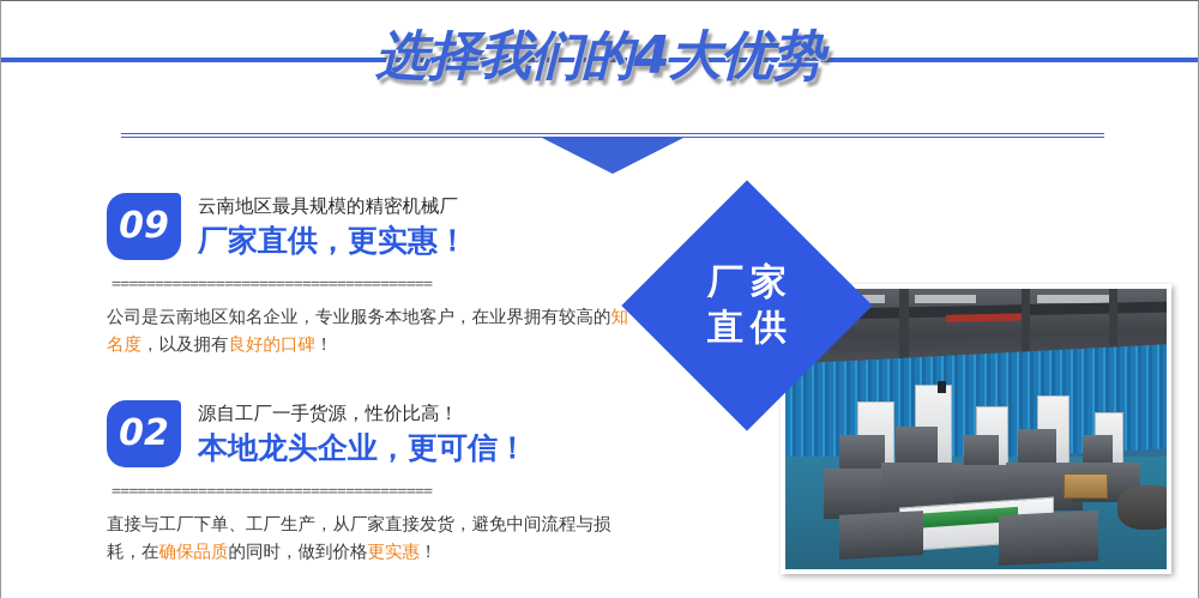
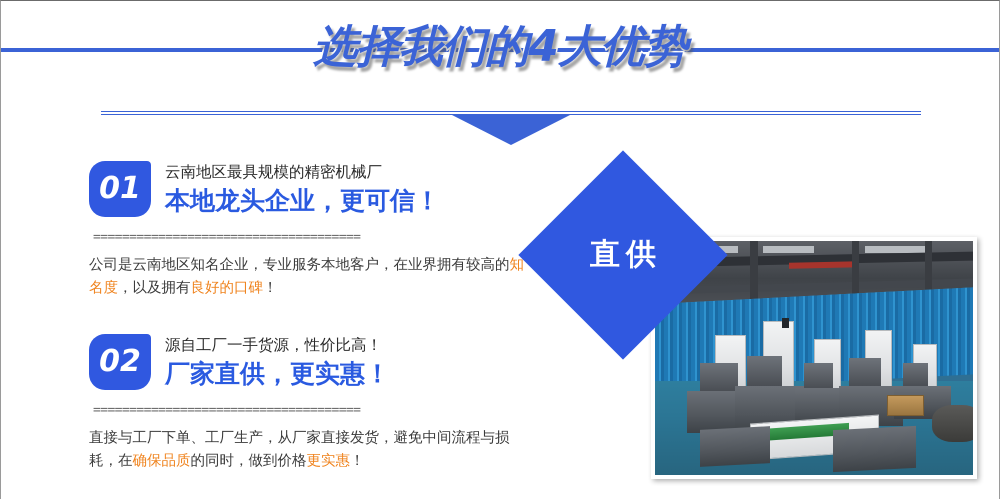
  选择我们的4大优势
- 09
+ 01
  云南地区最具规模的精密机械厂
- 厂家直供，更实惠！
+ 本地龙头企业，更可信！
  =====================================
  公司是云南地区知名企业，专业服务本地客户，在业界拥有较高的知名度，以及拥有良好的口碑！
  02
  源自工厂一手货源，性价比高！
- 本地龙头企业，更可信！
+ 厂家直供，更实惠！
  =====================================
  直接与工厂下单、工厂生产，从厂家直接发货，避免中间流程与损耗，在确保品质的同时，做到价格更实惠！
- 厂家
  直供
